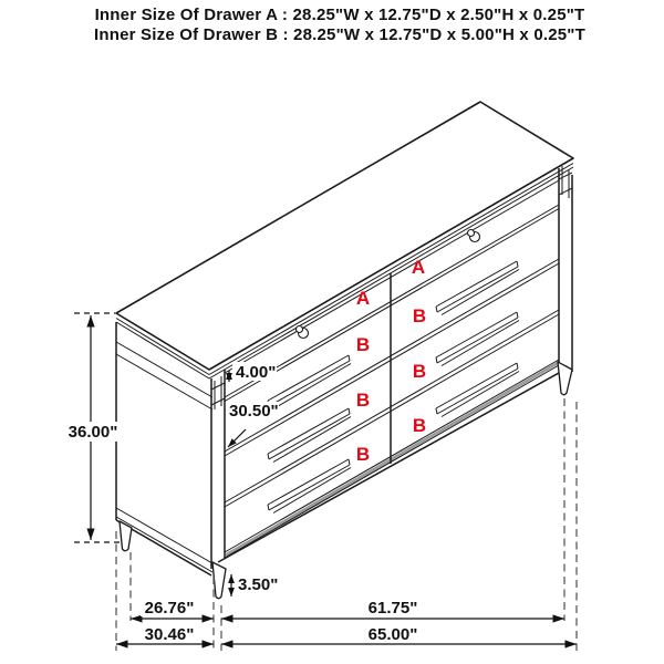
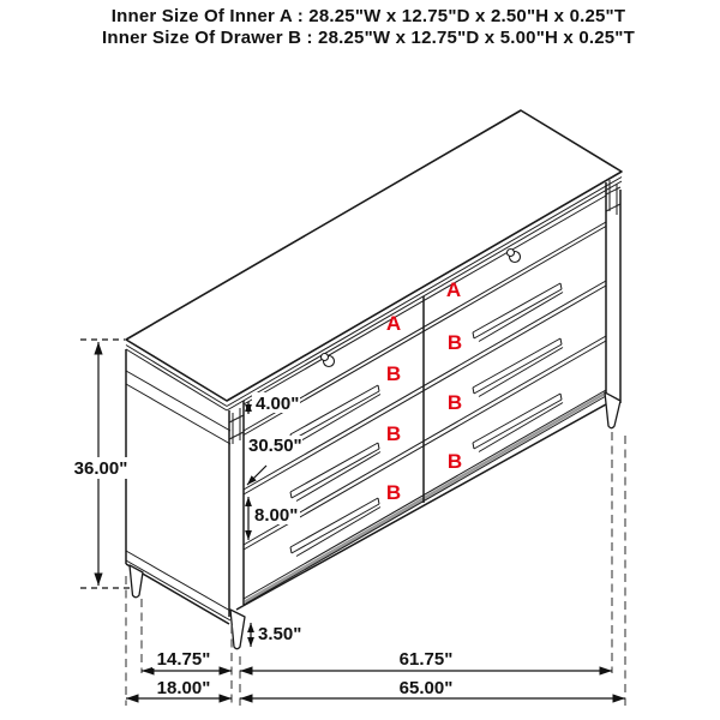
- Inner Size Of Drawer A : 28.25"W x 12.75"D x 2.50"H x 0.25"T
+ Inner Size Of Inner A : 28.25"W x 12.75"D x 2.50"H x 0.25"T
  Inner Size Of Drawer B : 28.25"W x 12.75"D x 5.00"H x 0.25"T
  36.00"
  4.00"
  30.50"
+ 8.00"
  3.50"
- 26.76"
+ 14.75"
- 30.46"
+ 18.00"
  61.75"
  65.00"
  A
  A
  B
  B
  B
  B
  B
  B
